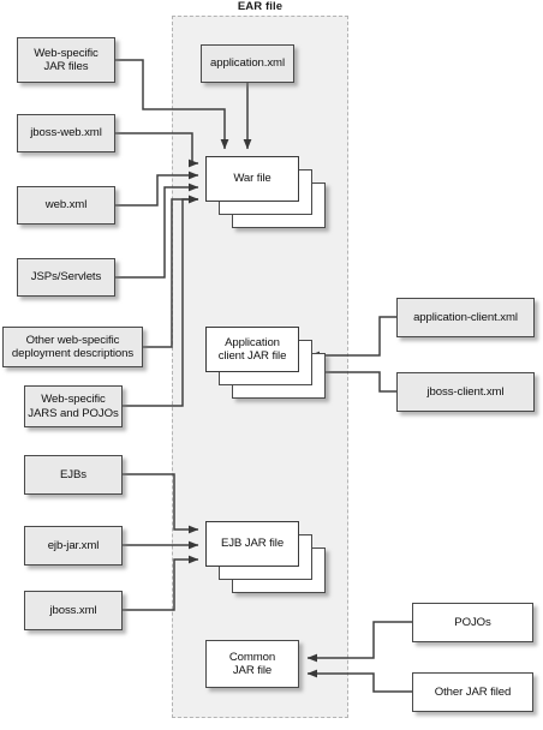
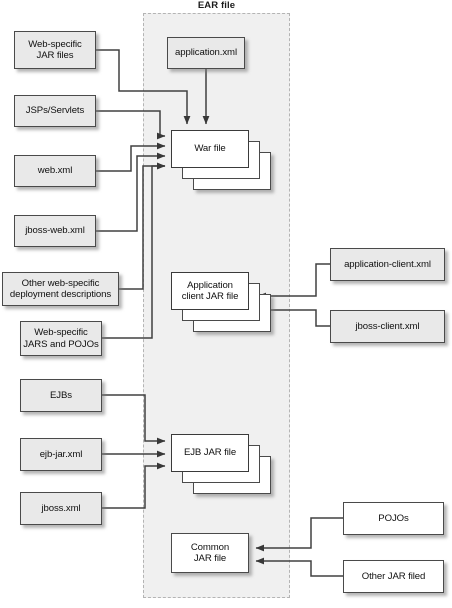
  EAR file
  Web-specific
  JAR files
- jboss-web.xml
+ JSPs/Servlets
  web.xml
- JSPs/Servlets
+ jboss-web.xml
  Other web-specific
  deployment descriptions
  Web-specific
  JARS and POJOs
  EJBs
  ejb-jar.xml
  jboss.xml
  application-client.xml
  jboss-client.xml
  POJOs
  Other JAR filed
  application.xml
  War file
  Application
  client JAR file
  EJB JAR file
  Common
  JAR file
